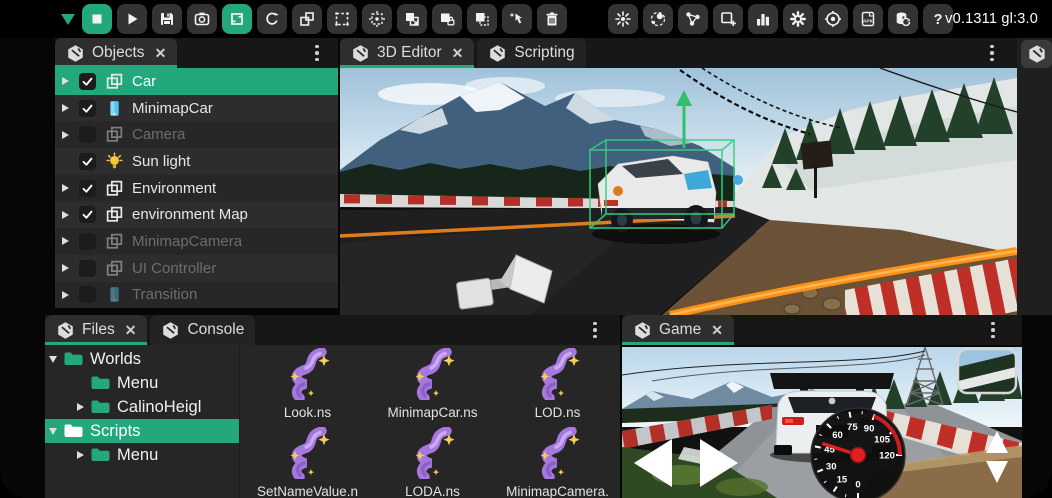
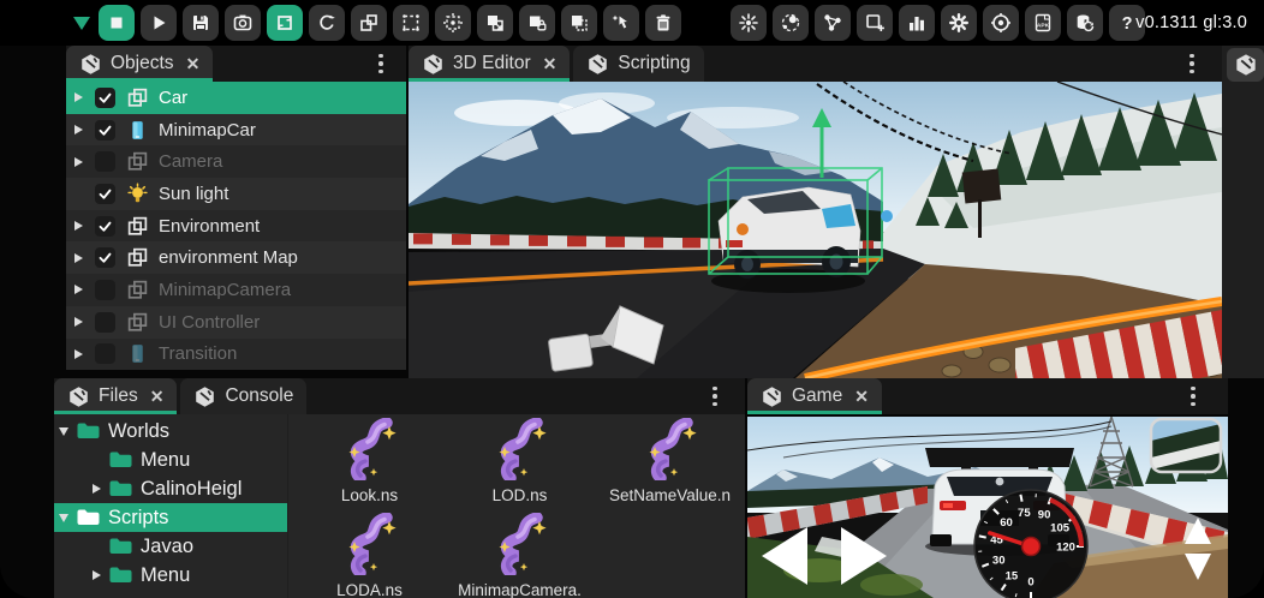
  ?
  v0.1311 gl:3.0
  Objects
  ✕
  Car
  MinimapCar
  Camera
  Sun light
  Environment
  environment Map
  MinimapCamera
  UI Controller
  Transition
  3D Editor
  ✕
  Scripting
  Files
  ✕
  Console
  Worlds
  Menu
  CalinoHeigl
  Scripts
+ Javao
  Menu
  Look.ns
- MinimapCar.ns
  LOD.ns
  SetNameValue.n
  LODA.ns
  MinimapCamera.
  Game
  ✕
  0
  15
  30
  45
  60
  75
  90
  105
  120
